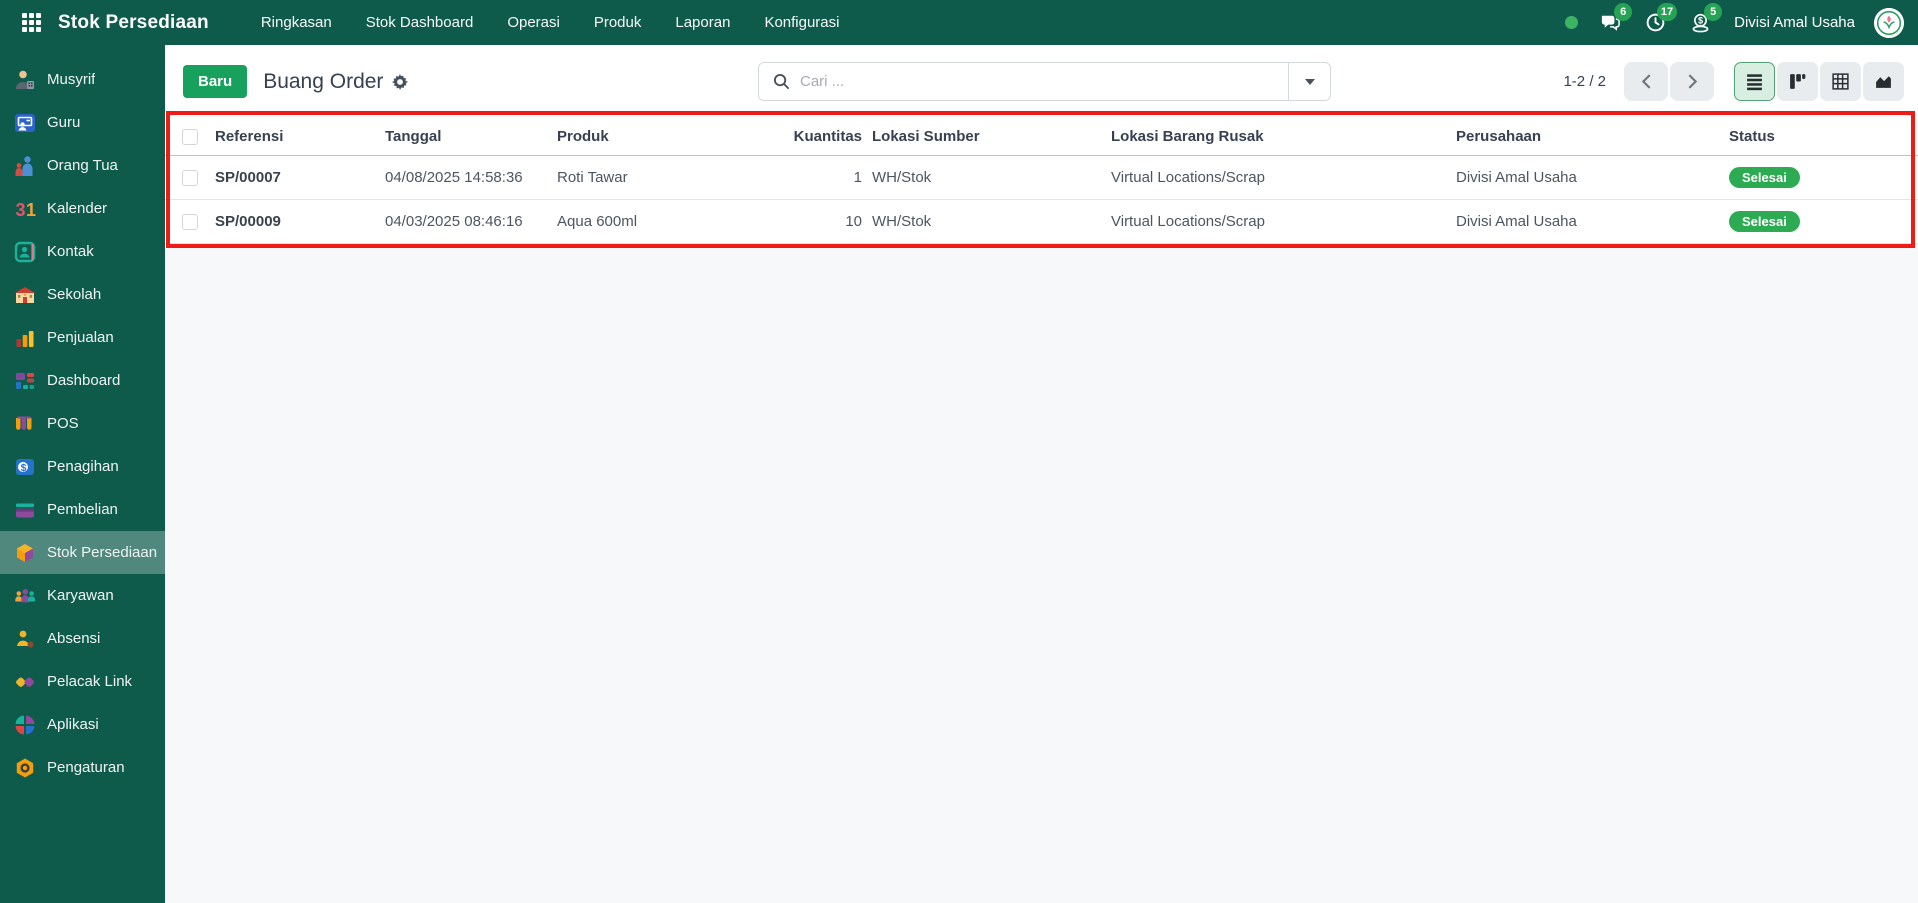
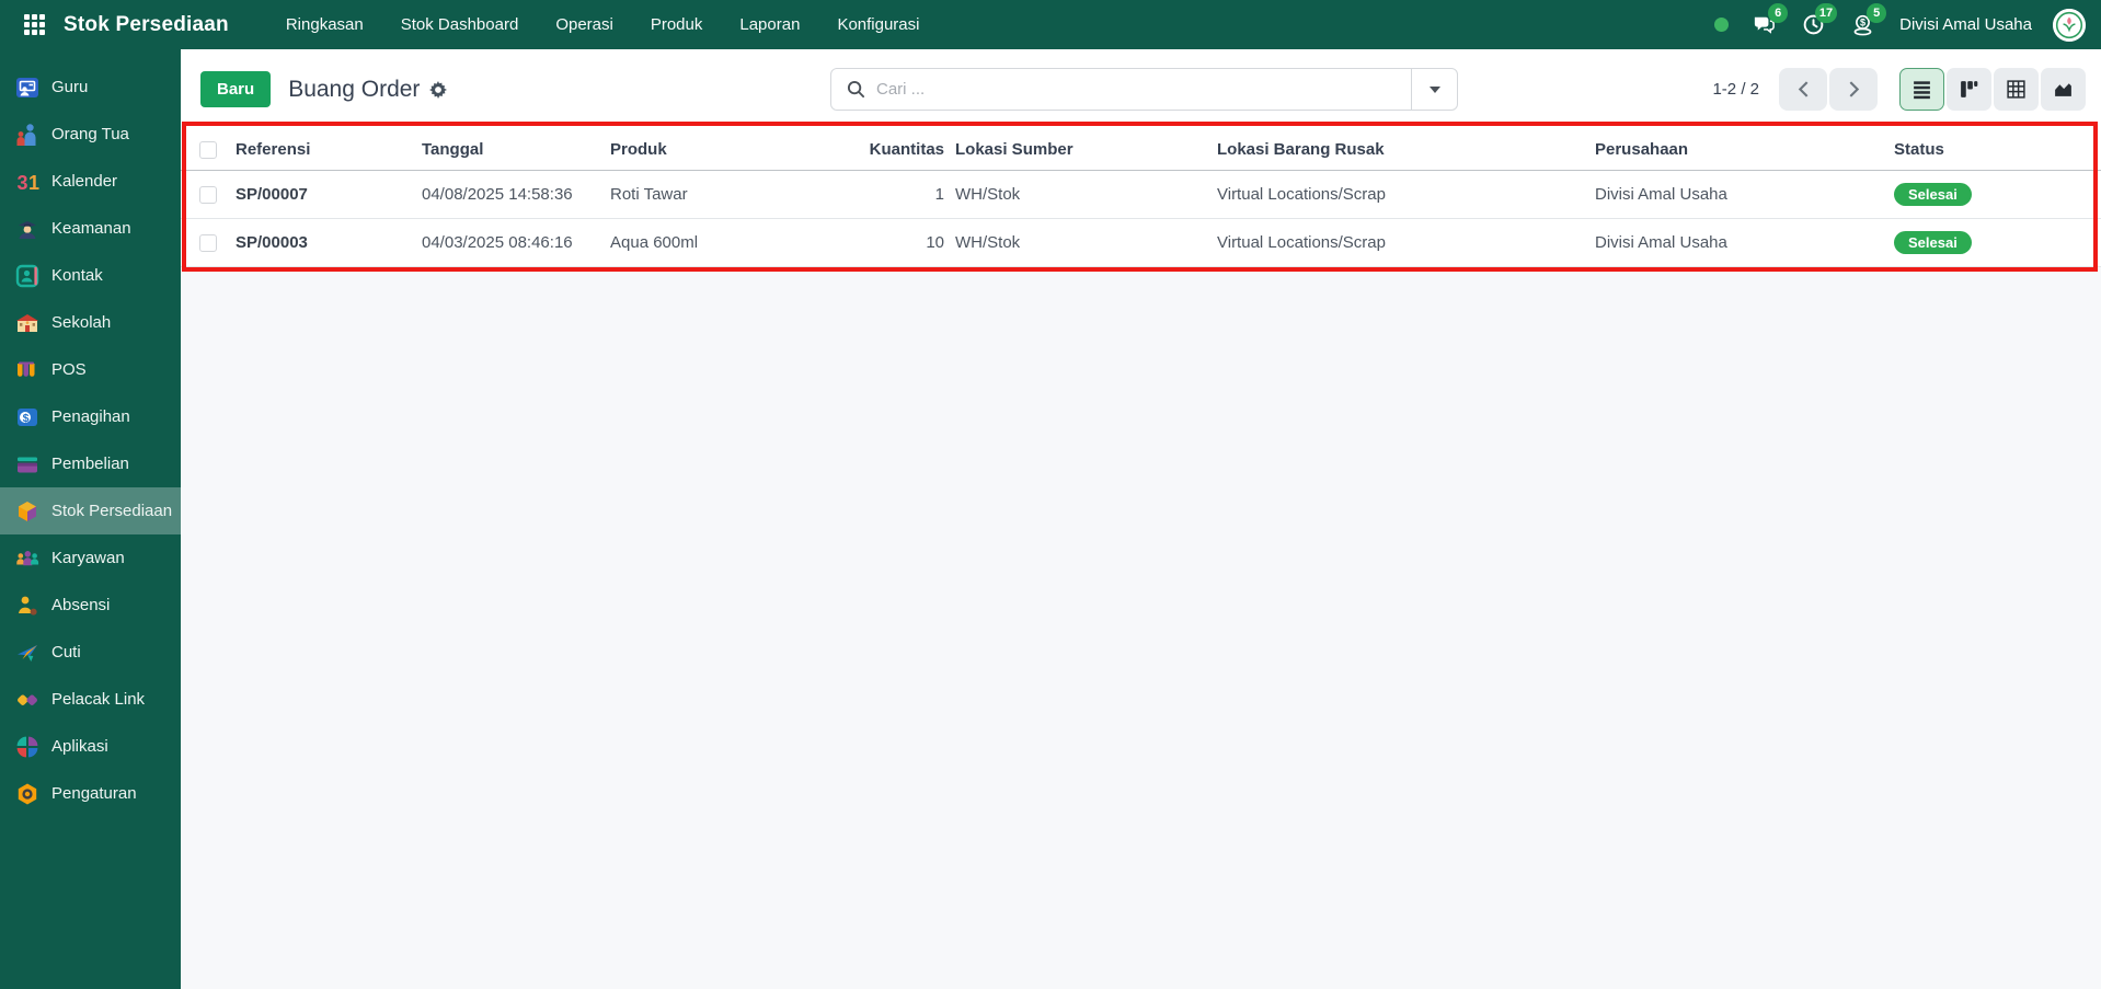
  Stok Persediaan
  Ringkasan
  Stok Dashboard
  Operasi
  Produk
  Laporan
  Konfigurasi
  6
  17
  $
  5
  Divisi Amal Usaha
- Musyrif
  Guru
  Orang Tua
  3
  1
  Kalender
+ Keamanan
  Kontak
  Sekolah
- Penjualan
- Dashboard
  POS
  $
  Penagihan
  Pembelian
  Stok Persediaan
  Karyawan
  Absensi
+ Cuti
  Pelacak Link
  Aplikasi
  Pengaturan
  Baru
  Buang Order
  Cari ...
  1-2 / 2
  Referensi
  Tanggal
  Produk
  Kuantitas
  Lokasi Sumber
  Lokasi Barang Rusak
  Perusahaan
  Status
  SP/00007
  04/08/2025 14:58:36
  Roti Tawar
  1
  WH/Stok
  Virtual Locations/Scrap
  Divisi Amal Usaha
  Selesai
- SP/00009
+ SP/00003
  04/03/2025 08:46:16
  Aqua 600ml
  10
  WH/Stok
  Virtual Locations/Scrap
  Divisi Amal Usaha
  Selesai
